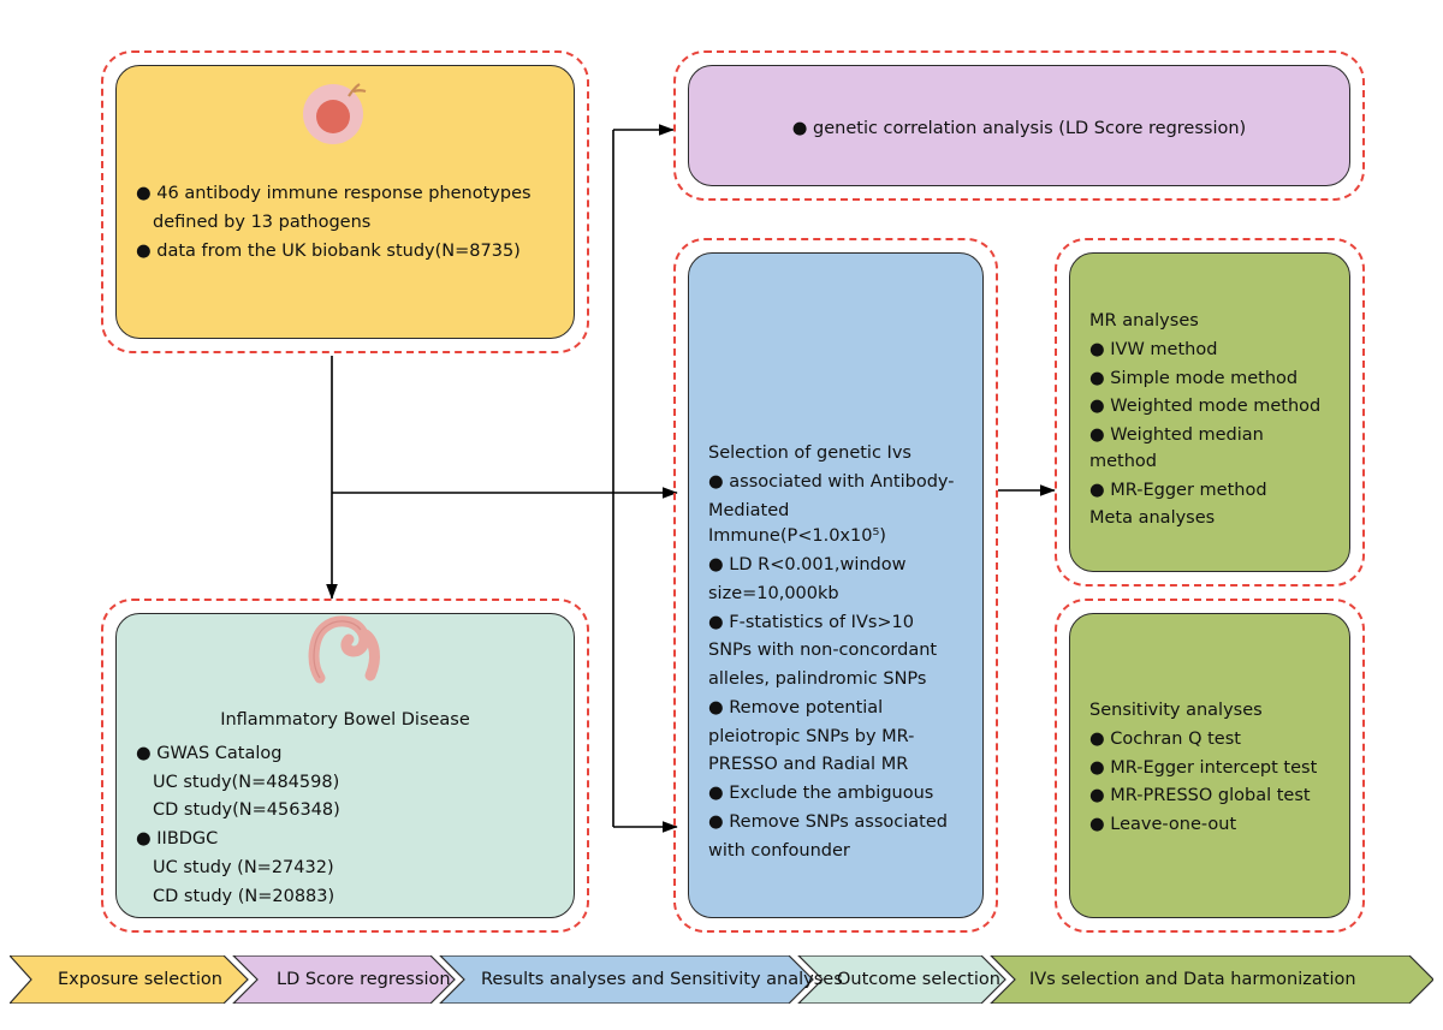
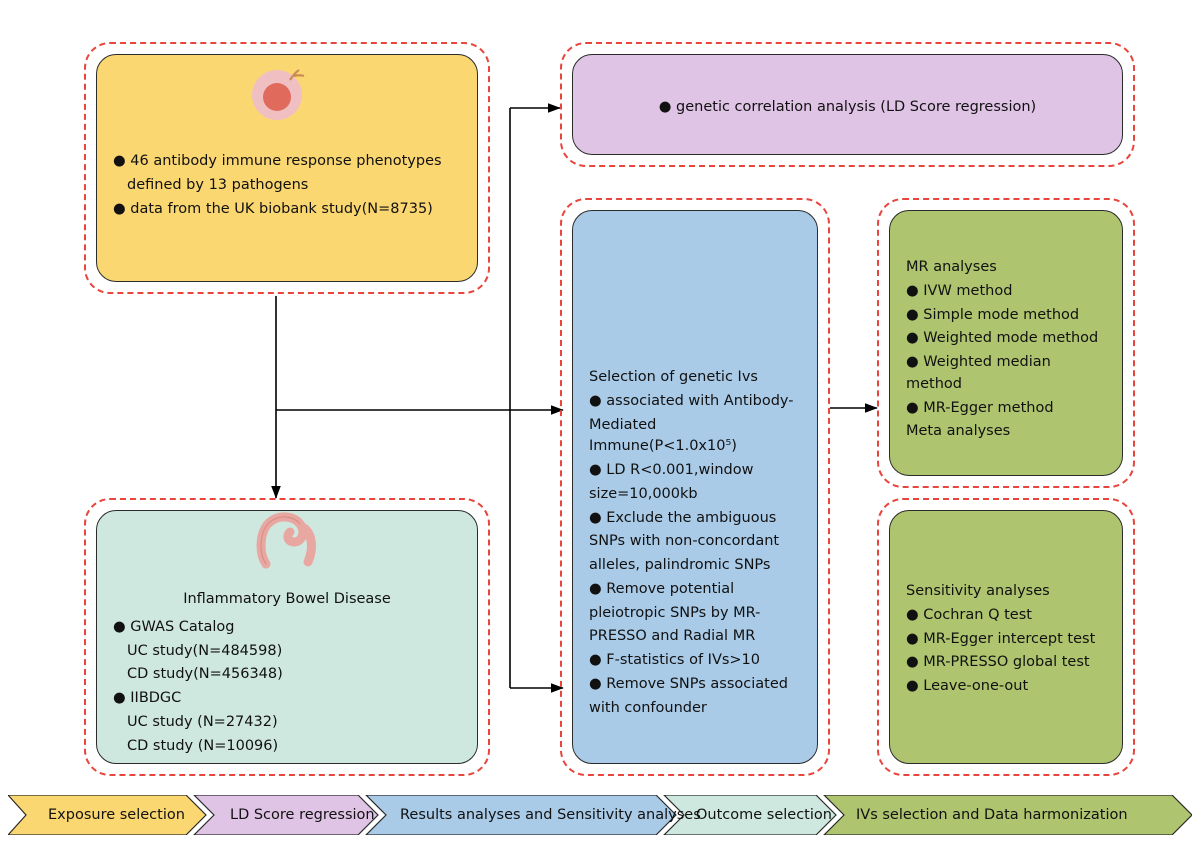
  ● 46 antibody immune response phenotypes
  defined by 13 pathogens
  ● data from the UK biobank study(N=8735)
  ● genetic correlation analysis (LD Score regression)
  Inflammatory Bowel Disease
  ● GWAS Catalog
  UC study(N=484598)
  CD study(N=456348)
  ● IIBDGC
  UC study (N=27432)
- CD study (N=20883)
+ CD study (N=10096)
  Selection of genetic Ivs
  ● associated with Antibody-
  Mediated Immune(P<1.0x10⁵)
  ● LD R<0.001,window
  size=10,000kb
- ● F-statistics of IVs>10
+ ● Exclude the ambiguous
  SNPs with non-concordant
  alleles, palindromic SNPs
  ● Remove potential
  pleiotropic SNPs by MR-
  PRESSO and Radial MR
- ● Exclude the ambiguous
+ ● F-statistics of IVs>10
  ● Remove SNPs associated
  with confounder
  MR analyses
  ● IVW method
  ● Simple mode method
  ● Weighted mode method
  ● Weighted median method
  ● MR-Egger method
  Meta analyses
  Sensitivity analyses
  ● Cochran Q test
  ● MR-Egger intercept test
  ● MR-PRESSO global test
  ● Leave-one-out
  Exposure selection
  LD Score regression
  Results analyses and Sensitivity analyses
  Outcome selection
  IVs selection and Data harmonization
